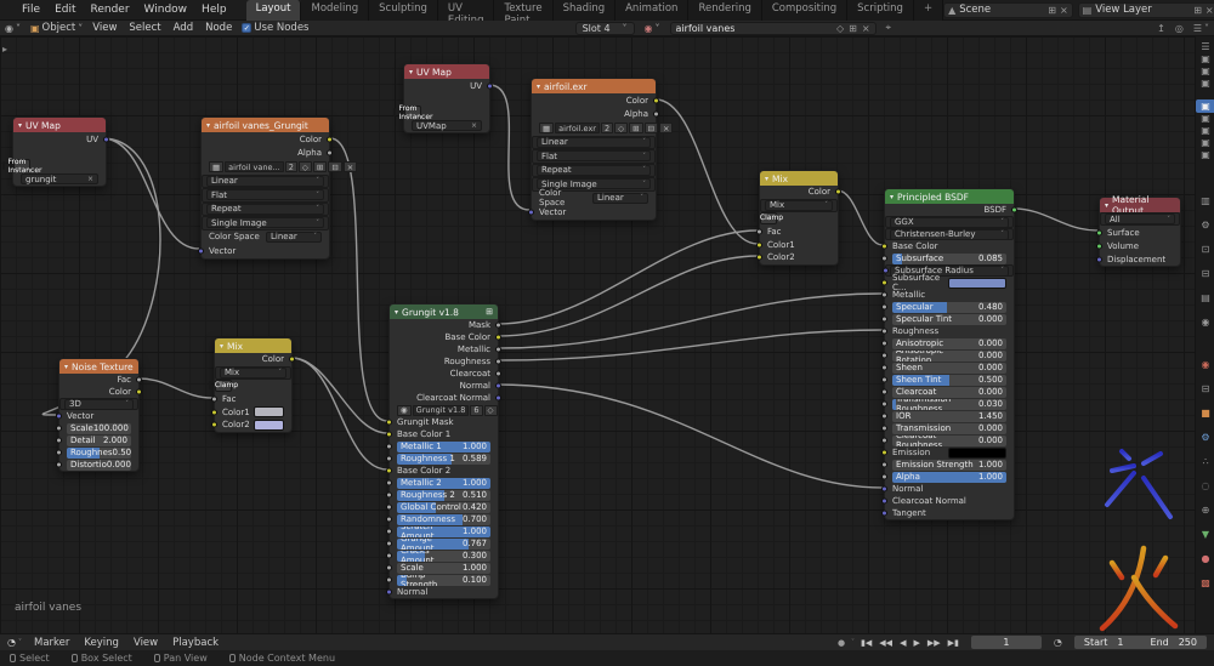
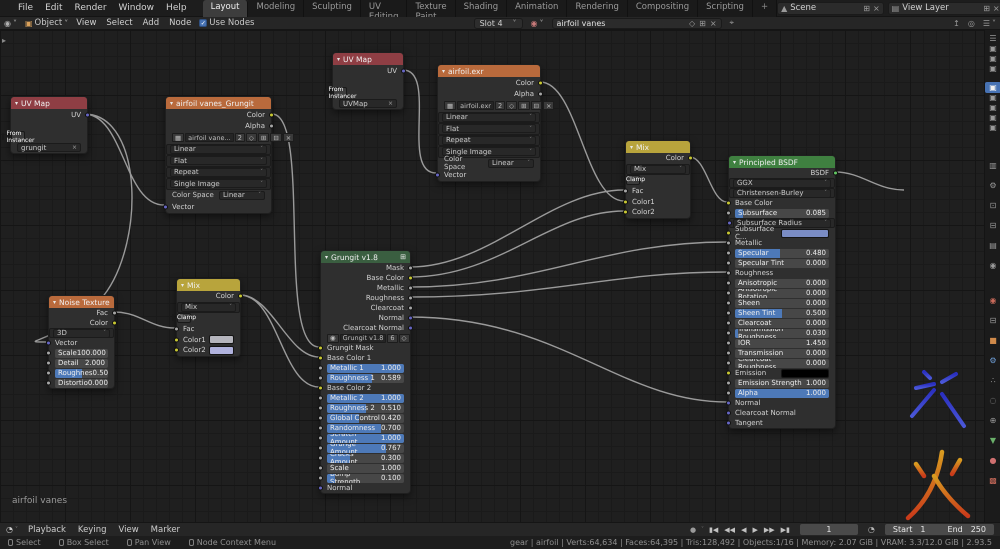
  File
  Edit
  Render
  Window
  Help
  Layout
  Modeling
  Sculpting
  Shading
  Animation
  Rendering
  Compositing
  Scripting
  +
  ▲
  Scene
  ⊞
  ×
  ▤
  View Layer
  ⊞
  ×
  ◉
  ˅
  ▣
  Object
  ˅
  View
  Select
  Add
  Node
  Use Nodes
  Slot 4
  ˅
  ◉
  ˅
  airfoil vanes
  ◇
  ⊞
  ×
  ⌖
  ↥
  ◎
  ☰
  ˅
  ▸
  airfoil vanes
  UV Map
  UV
  grungit
  airfoil vanes_Grungit
  Color
  Alpha
  ▦
  airfoil vane...
  2
  ◇
  ⊞
  ⊟
  ×
  Linear
  Flat
  Repeat
  Single Image
  Color Space
  Linear
  Vector
  UV Map
  UV
  UVMap
  airfoil.exr
  Color
  Alpha
  ▦
  airfoil.exr
  2
  ◇
  ⊞
  ⊟
  ×
  Linear
  Flat
  Repeat
  Single Image
  Color Space
  Linear
  Vector
  Mix
  Color
  Mix
  Fac
  Color1
  Color2
  Principled BSDF
  BSDF
  GGX
  Christensen-Burley
  Base Color
  Subsurface
  0.085
  Subsurface Radius
  Subsurface C...
  Metallic
  Specular
  0.480
  Specular Tint
  0.000
  Roughness
  Anisotropic
  0.000
  Anisotropic Rotation
  0.000
  Sheen
  0.000
  Sheen Tint
  0.500
  Clearcoat
  0.000
  Transmission Roughness
  0.030
  IOR
  1.450
  Transmission
  0.000
  Clearcoat Roughness
  0.000
  Emission
  Emission Strength
  1.000
  Alpha
  1.000
  Normal
  Clearcoat Normal
  Tangent
- Material Output
- All
- Surface
- Volume
- Displacement
  Noise Texture
  Fac
  Color
  3D
  Vector
  Scale
  100.000
  Detail
  2.000
  Roughnes
  0.50
  Distortio
  0.000
  Mix
  Color
  Mix
  Fac
  Color1
  Color2
  Grungit v1.8
  ⊞
  Mask
  Base Color
  Metallic
  Roughness
  Clearcoat
  Normal
  Clearcoat Normal
  ◉
  Grungit v1.8
  6
  ◇
  Grungit Mask
  Base Color 1
  Metallic 1
  1.000
  Roughness 1
  0.589
  Base Color 2
  Metallic 2
  1.000
  Roughness 2
  0.510
  Global Control
  0.420
  Randomness
  0.700
  Scratch Amount
  1.000
  Grunge Amount
  0.767
  Cracks Amount
  0.300
  Scale
  1.000
  Bump Strength
  0.100
  Normal
  ☰
  ▣
  ▣
  ▣
  ▣
  ▣
  ▣
  ▣
  ▣
  ▥
  ⚙
  ⊡
  ⊟
  ▤
  ◉
  ◉
  ⊟
  ■
  ⚙
  ∴
  ◌
  ⊕
  ▼
  ●
  ▩
  ◔
- Marker
+ Playback
  Keying
  View
- Playback
+ Marker
  ●
  ▮◀
  ◀◀
  ◀
  ▶
  ▶▶
  ▶▮
  1
  ◔
  Start
  1
  End
  250
  Select
  Box Select
  Pan View
  Node Context Menu
+ gear | airfoil | Verts:64,634 | Faces:64,395 | Tris:128,492 | Objects:1/16 | Memory: 2.07 GiB | VRAM: 3.3/12.0 GiB | 2.93.5
